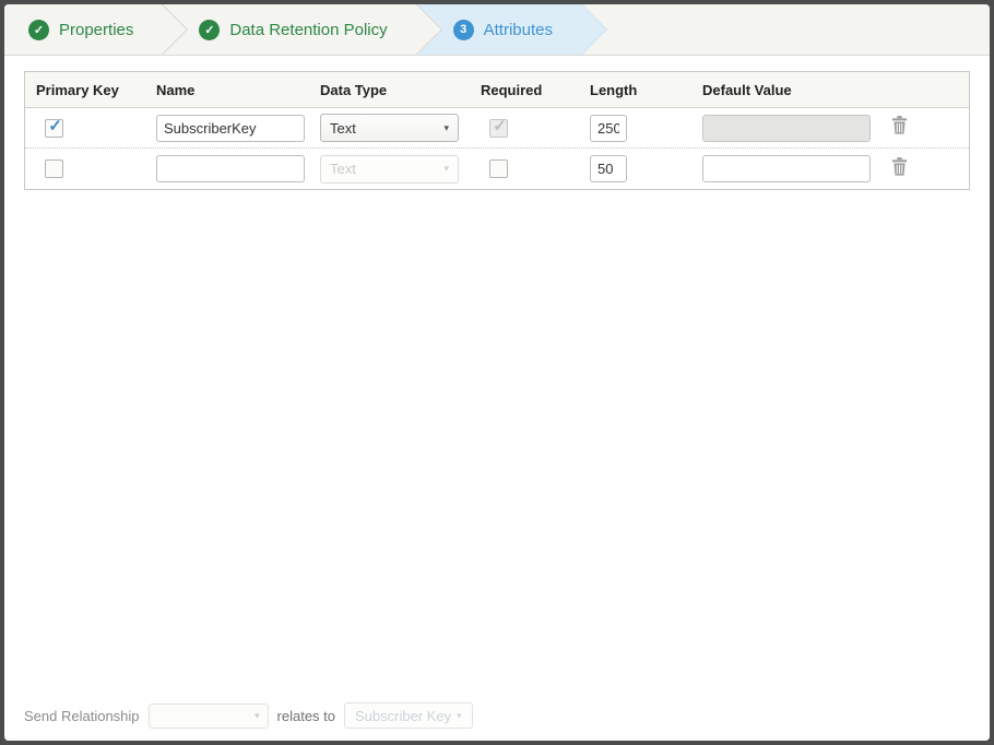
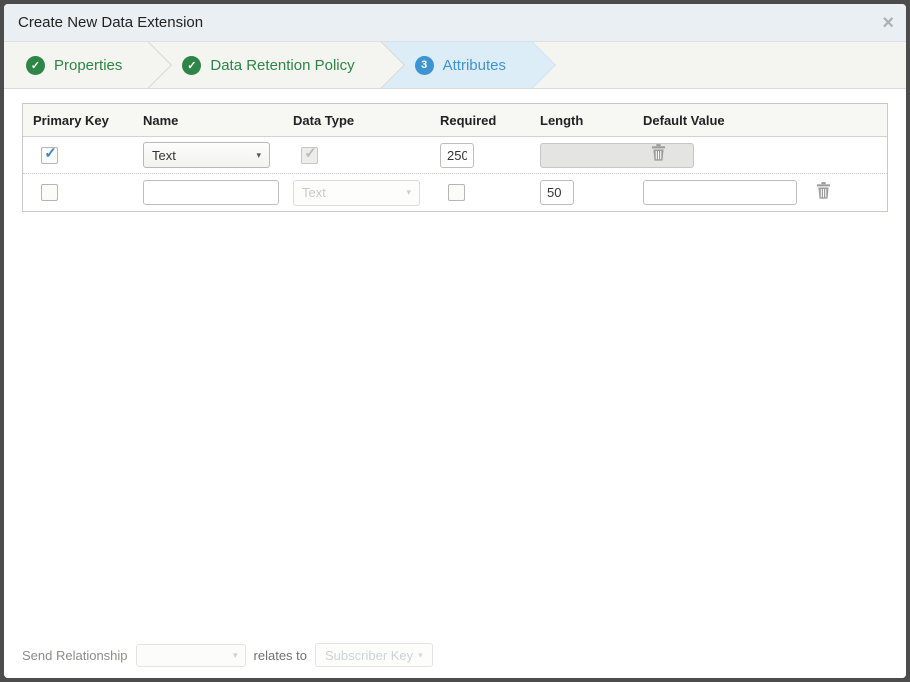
+ Create New Data Extension
+ ×
  ✓
  Properties
  ✓
  Data Retention Policy
  3
  Attributes
  Primary Key
  Name
  Data Type
  Required
  Length
  Default Value
  ✓
- SubscriberKey
  Text
  ▾
  ✓
  250
  Text
  ▾
  50
  Send Relationship
  ▾
  relates to
  Subscriber Key
  ▾
